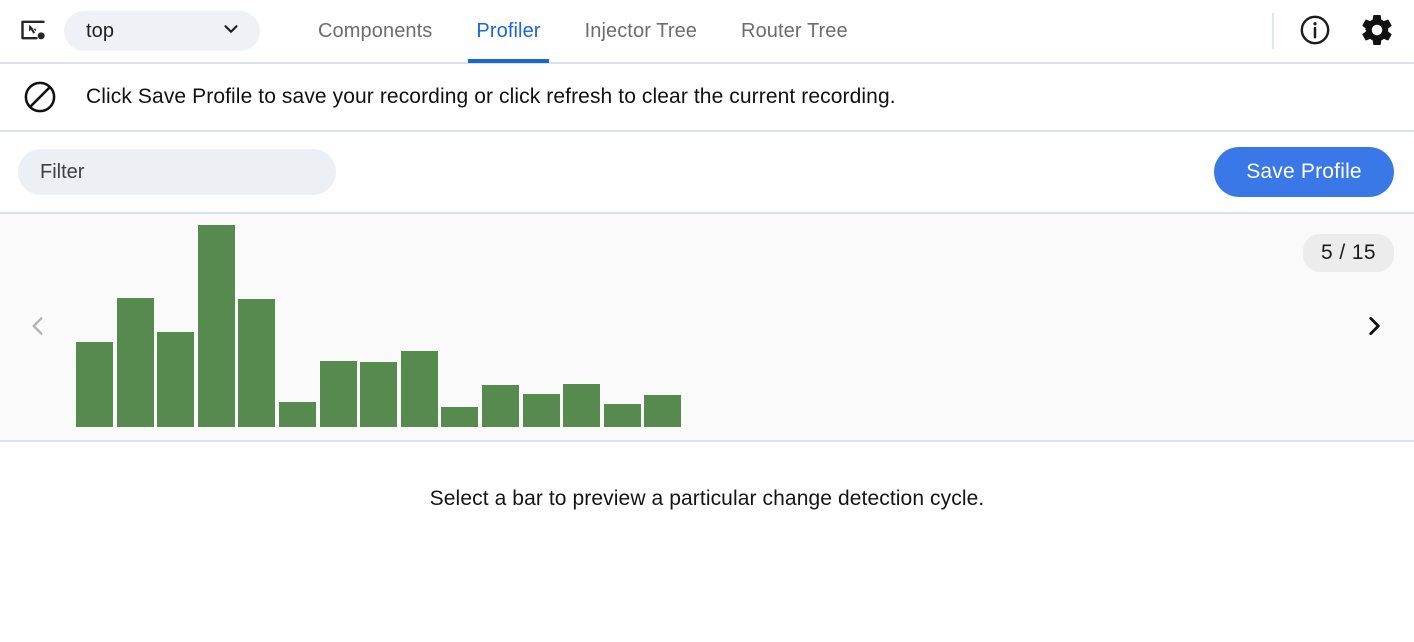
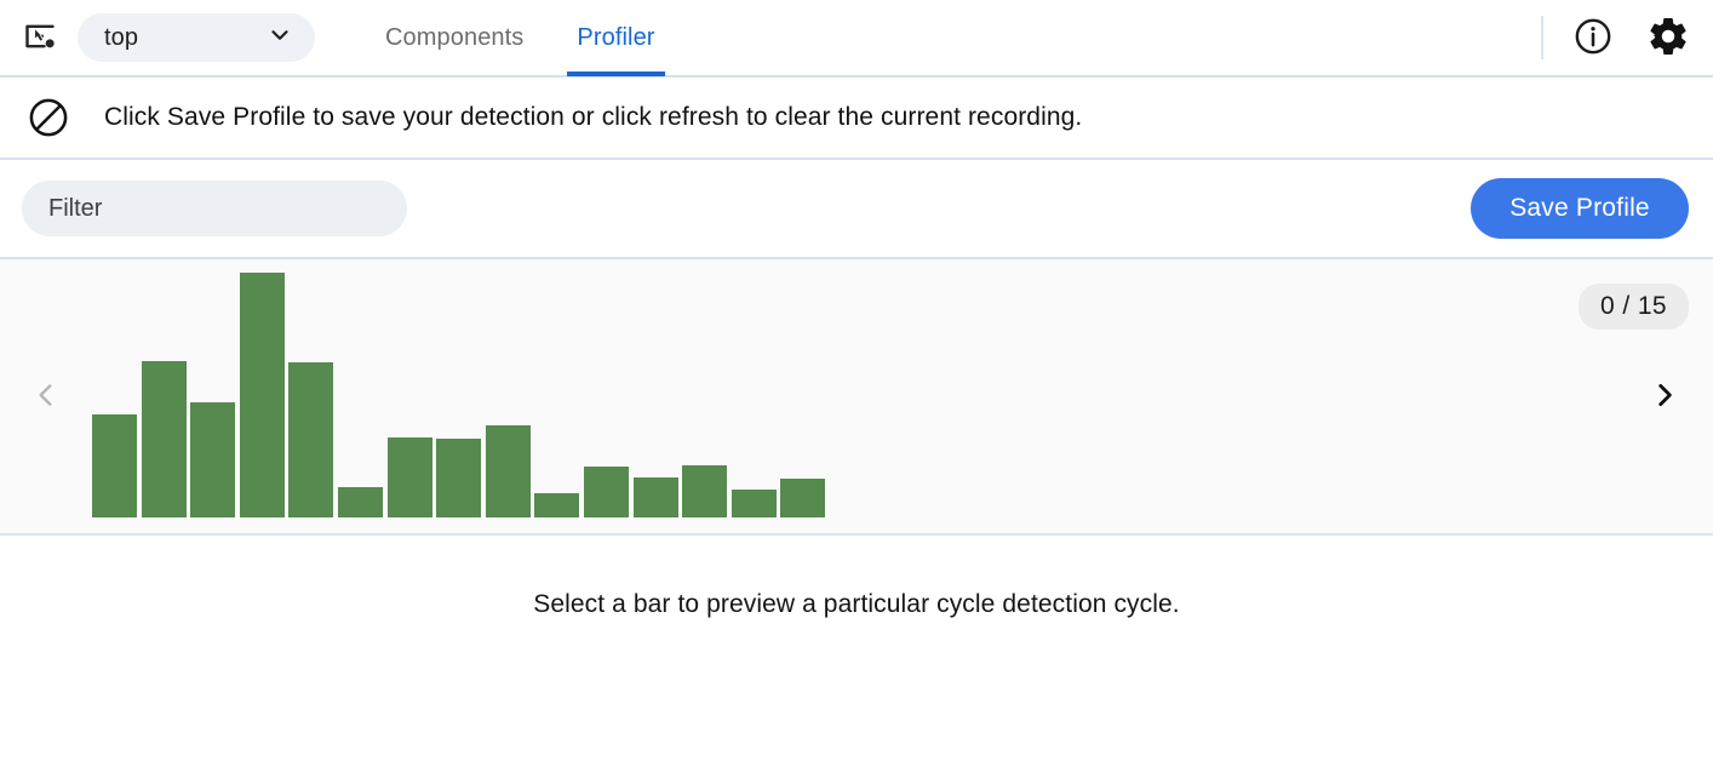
  top
  Components
  Profiler
- Injector Tree
- Router Tree
- Click Save Profile to save your recording or click refresh to clear the current recording.
+ Click Save Profile to save your detection or click refresh to clear the current recording.
  Filter
  Save Profile
- 5 / 15
+ 0 / 15
- Select a bar to preview a particular change detection cycle.
+ Select a bar to preview a particular cycle detection cycle.
